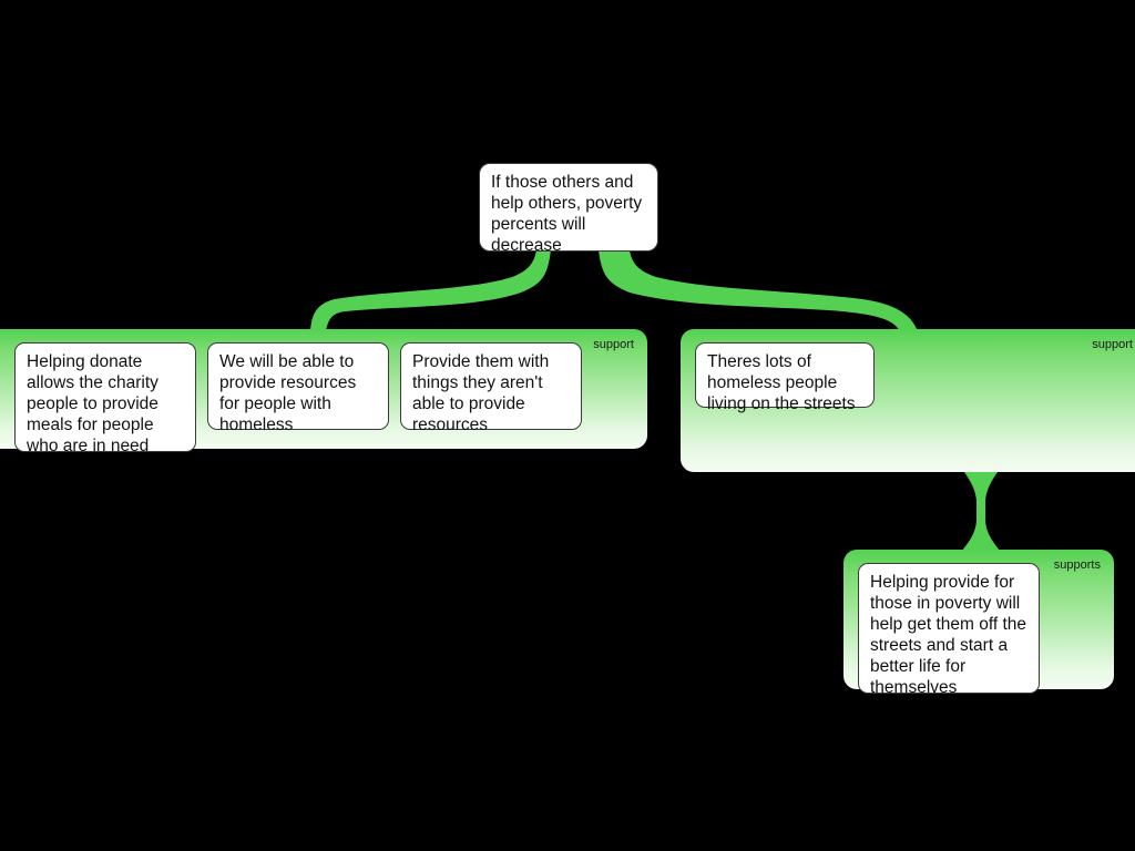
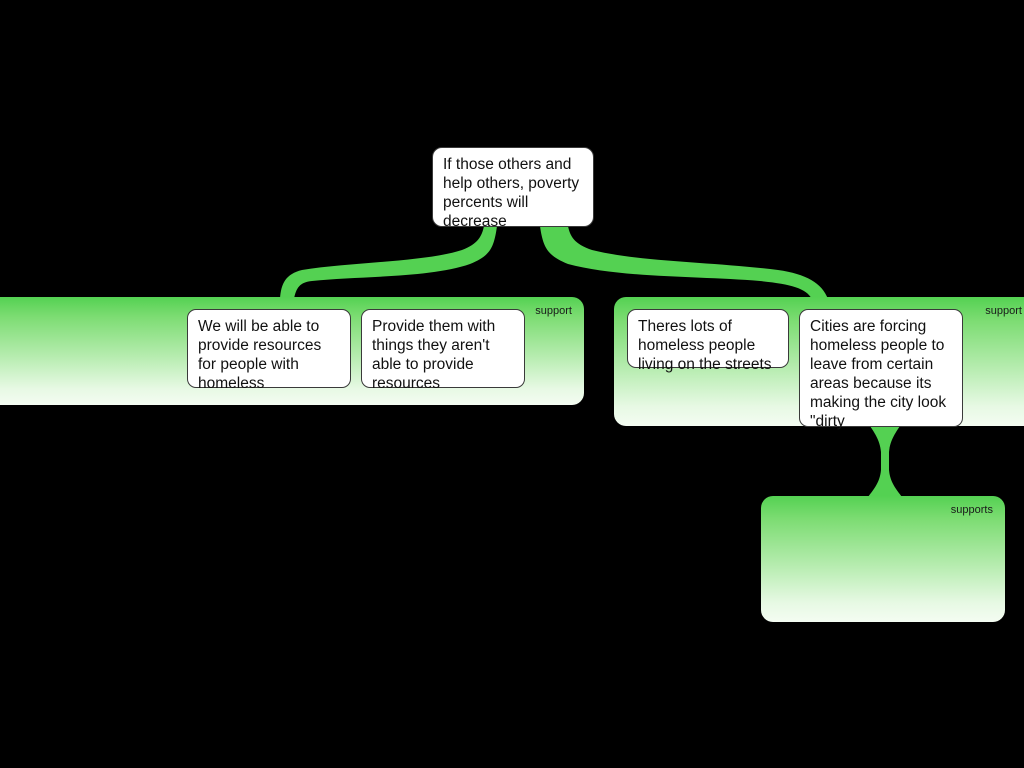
  If those others and help others, poverty percents will decrease
  support
- Helping donate allows the charity people to provide meals for people who are in need
  We will be able to provide resources for people with homeless
  Provide them with things they aren't able to provide resources
  support
  Theres lots of homeless people living on the streets
+ Cities are forcing homeless people to leave from certain areas because its making the city look "dirty
  supports
- Helping provide for those in poverty will help get them off the streets and start a better life for themselves
